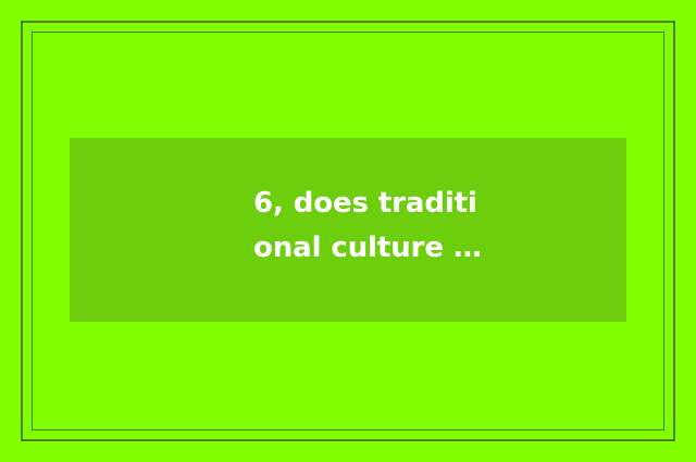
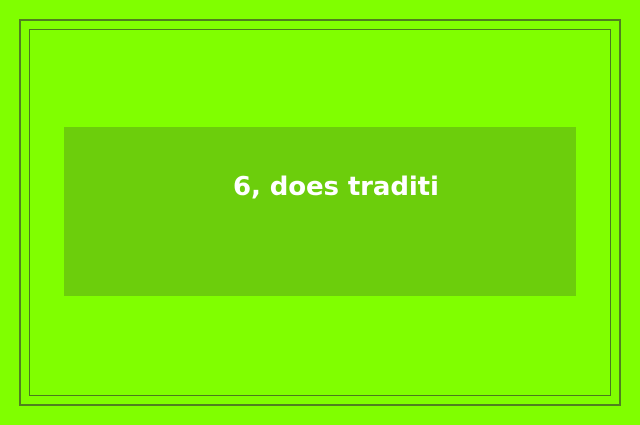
  6, does traditi
- onal culture …
